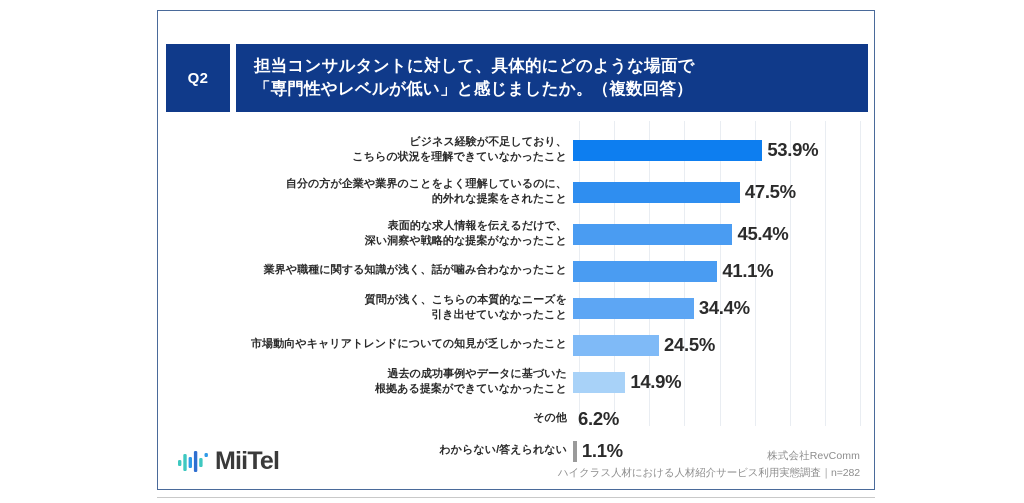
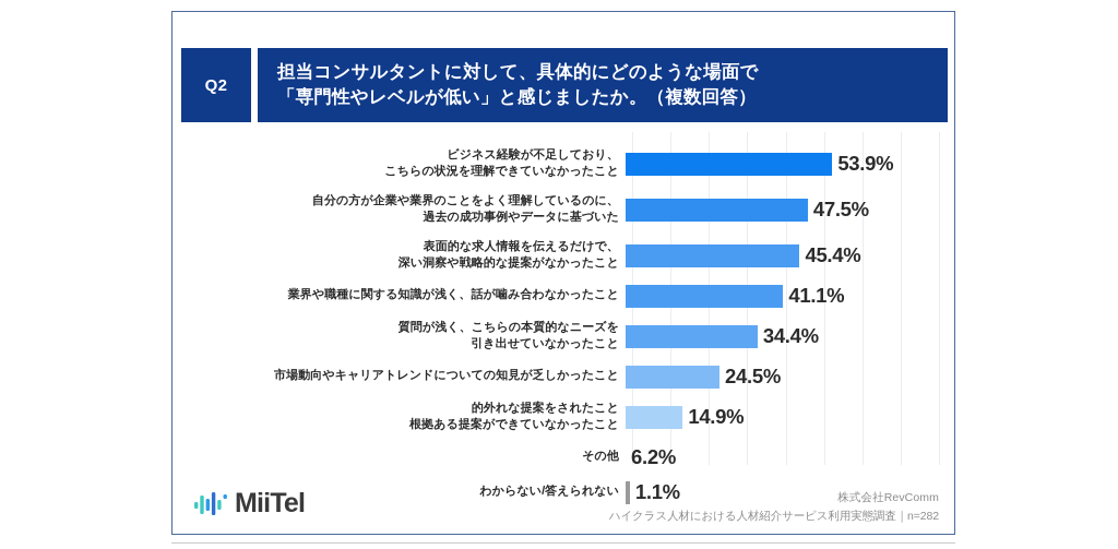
  Q2
  担当コンサルタントに対して、具体的にどのような場面で
  「専門性やレベルが低い」と感じましたか。（複数回答）
  ビジネス経験が不足しており、
  こちらの状況を理解できていなかったこと
  53.9%
  自分の方が企業や業界のことをよく理解しているのに、
- 的外れな提案をされたこと
+ 過去の成功事例やデータに基づいた
  47.5%
  表面的な求人情報を伝えるだけで、
  深い洞察や戦略的な提案がなかったこと
  45.4%
  業界や職種に関する知識が浅く、話が噛み合わなかったこと
  41.1%
  質問が浅く、こちらの本質的なニーズを
  引き出せていなかったこと
  34.4%
  市場動向やキャリアトレンドについての知見が乏しかったこと
  24.5%
- 過去の成功事例やデータに基づいた
+ 的外れな提案をされたこと
  根拠ある提案ができていなかったこと
  14.9%
  その他
  6.2%
  わからない/答えられない
  1.1%
  MiiTel
  株式会社RevComm
  ハイクラス人材における人材紹介サービス利用実態調査｜n=282
